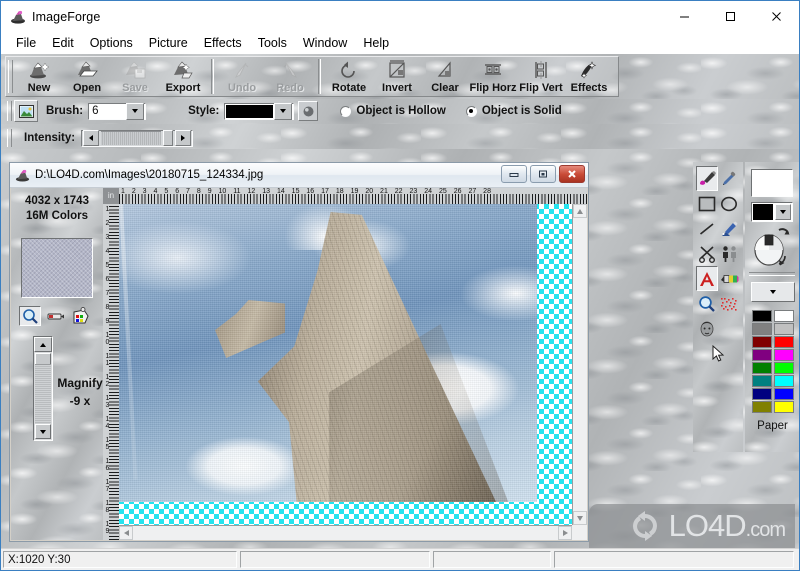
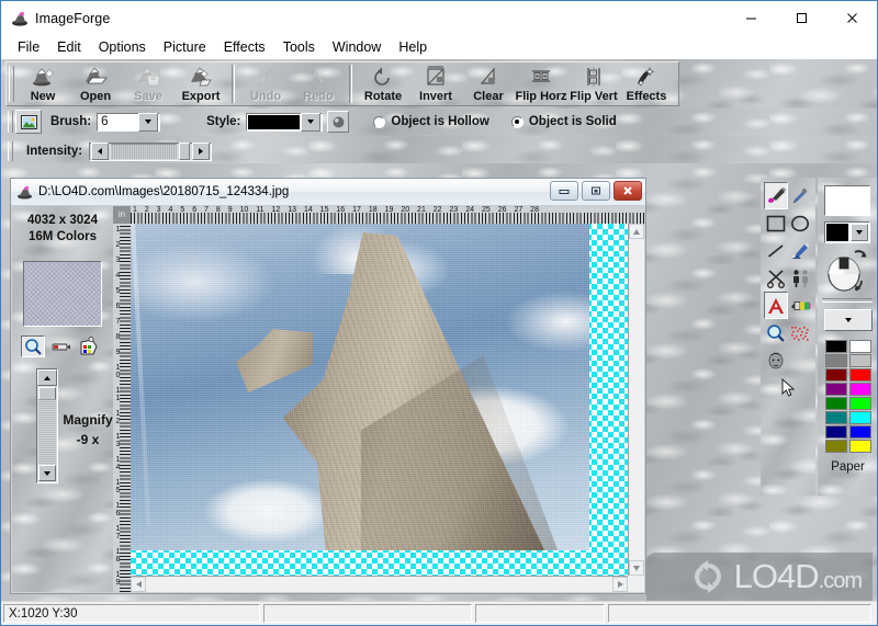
  ImageForge
  File
  Edit
  Options
  Picture
  Effects
  Tools
  Window
  Help
  New
  Open
  Save
  Export
  Undo
  Redo
  Rotate
  Invert
  Clear
  Flip Horz
  Flip Vert
  Effects
  Brush:
  6
  Style:
  Object is Hollow
  Object is Solid
  Intensity:
  D:\LO4D.com\Images\20180715_124334.jpg
- 4032 x 1743
+ 4032 x 3024
  16M Colors
  Magnify
  -9 x
  in
  Paper
  LO4D.com
  X:1020 Y:30
